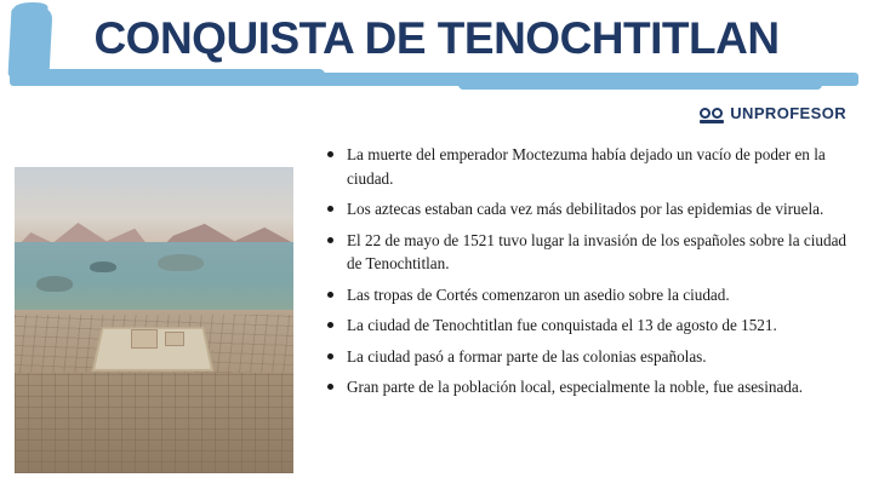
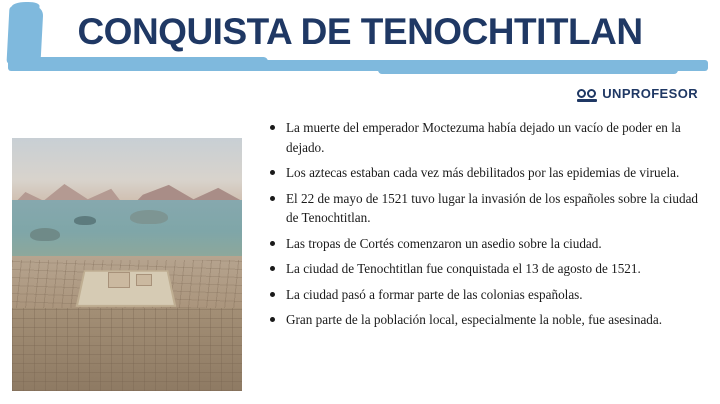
  CONQUISTA DE TENOCHTITLAN
  UNPROFESOR
- La muerte del emperador Moctezuma había dejado un vacío de poder en la ciudad.
+ La muerte del emperador Moctezuma había dejado un vacío de poder en la dejado.
  Los aztecas estaban cada vez más debilitados por las epidemias de viruela.
  El 22 de mayo de 1521 tuvo lugar la invasión de los españoles sobre la ciudad de Tenochtitlan.
  Las tropas de Cortés comenzaron un asedio sobre la ciudad.
  La ciudad de Tenochtitlan fue conquistada el 13 de agosto de 1521.
  La ciudad pasó a formar parte de las colonias españolas.
  Gran parte de la población local, especialmente la noble, fue asesinada.
